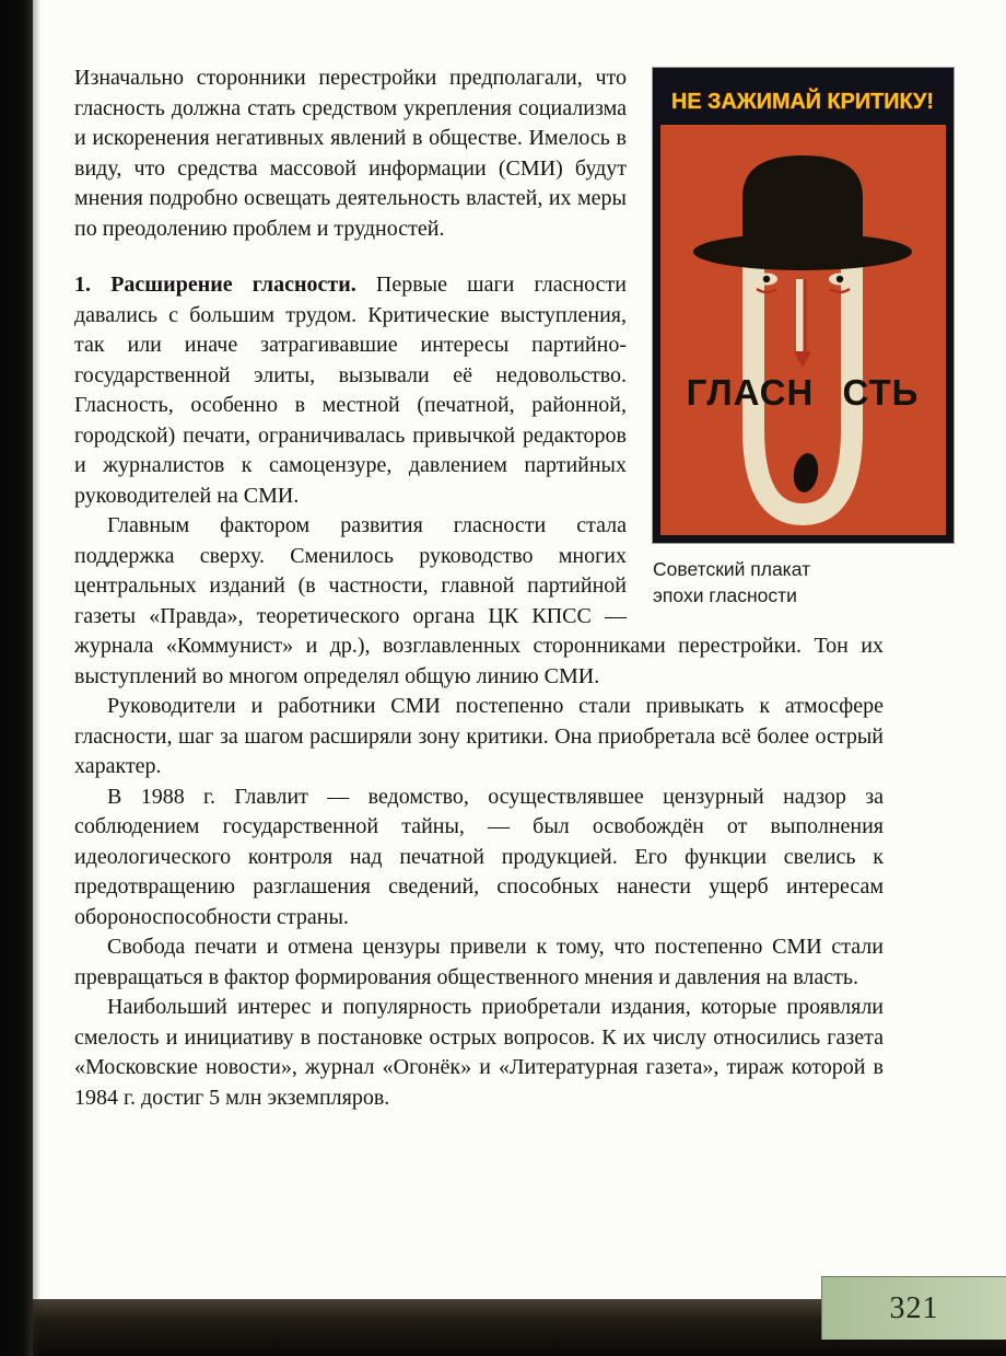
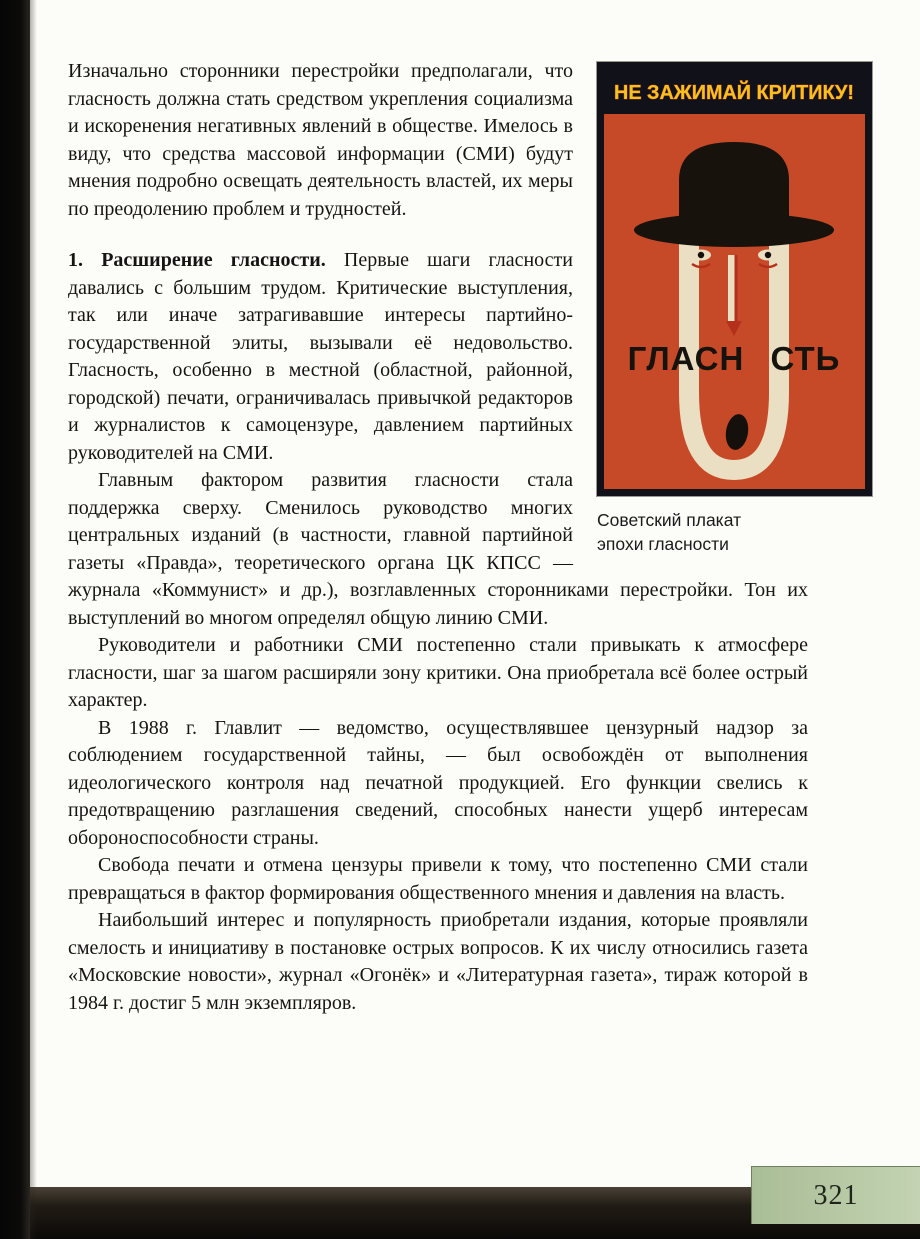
  НЕ ЗАЖИМАЙ КРИТИКУ!
  ГЛАСН СТЬ
  Советский плакат эпохи гласности
  Изначально сторонники перестройки предполагали, что гласность должна стать средством укрепления социализма и искоренения негативных явлений в обществе. Имелось в виду, что средства массовой информации (СМИ) будут мнения подробно освещать деятельность властей, их меры по преодолению проблем и трудностей.
- 1. Расширение гласности. Первые шаги гласности давались с большим трудом. Критические выступления, так или иначе затрагивавшие интересы партийно-государственной элиты, вызывали её недовольство. Гласность, особенно в местной (печатной, районной, городской) печати, ограничивалась привычкой редакторов и журналистов к самоцензуре, давлением партийных руководителей на СМИ.
+ 1. Расширение гласности. Первые шаги гласности давались с большим трудом. Критические выступления, так или иначе затрагивавшие интересы партийно-государственной элиты, вызывали её недовольство. Гласность, особенно в местной (областной, районной, городской) печати, ограничивалась привычкой редакторов и журналистов к самоцензуре, давлением партийных руководителей на СМИ.
  Главным фактором развития гласности стала поддержка сверху. Сменилось руководство многих центральных изданий (в частности, главной партийной газеты «Правда», теоретического органа ЦК КПСС — журнала «Коммунист» и др.), возглавленных сторонниками перестройки. Тон их выступлений во многом определял общую линию СМИ.
  Руководители и работники СМИ постепенно стали привыкать к атмосфере гласности, шаг за шагом расширяли зону критики. Она приобретала всё более острый характер.
  В 1988 г. Главлит — ведомство, осуществлявшее цензурный надзор за соблюдением государственной тайны, — был освобождён от выполнения идеологического контроля над печатной продукцией. Его функции свелись к предотвращению разглашения сведений, способных нанести ущерб интересам обороноспособности страны.
  Свобода печати и отмена цензуры привели к тому, что постепенно СМИ стали превращаться в фактор формирования общественного мнения и давления на власть.
  Наибольший интерес и популярность приобретали издания, которые проявляли смелость и инициативу в постановке острых вопросов. К их числу относились газета «Московские новости», журнал «Огонёк» и «Литературная газета», тираж которой в 1984 г. достиг 5 млн экземпляров.
  321
